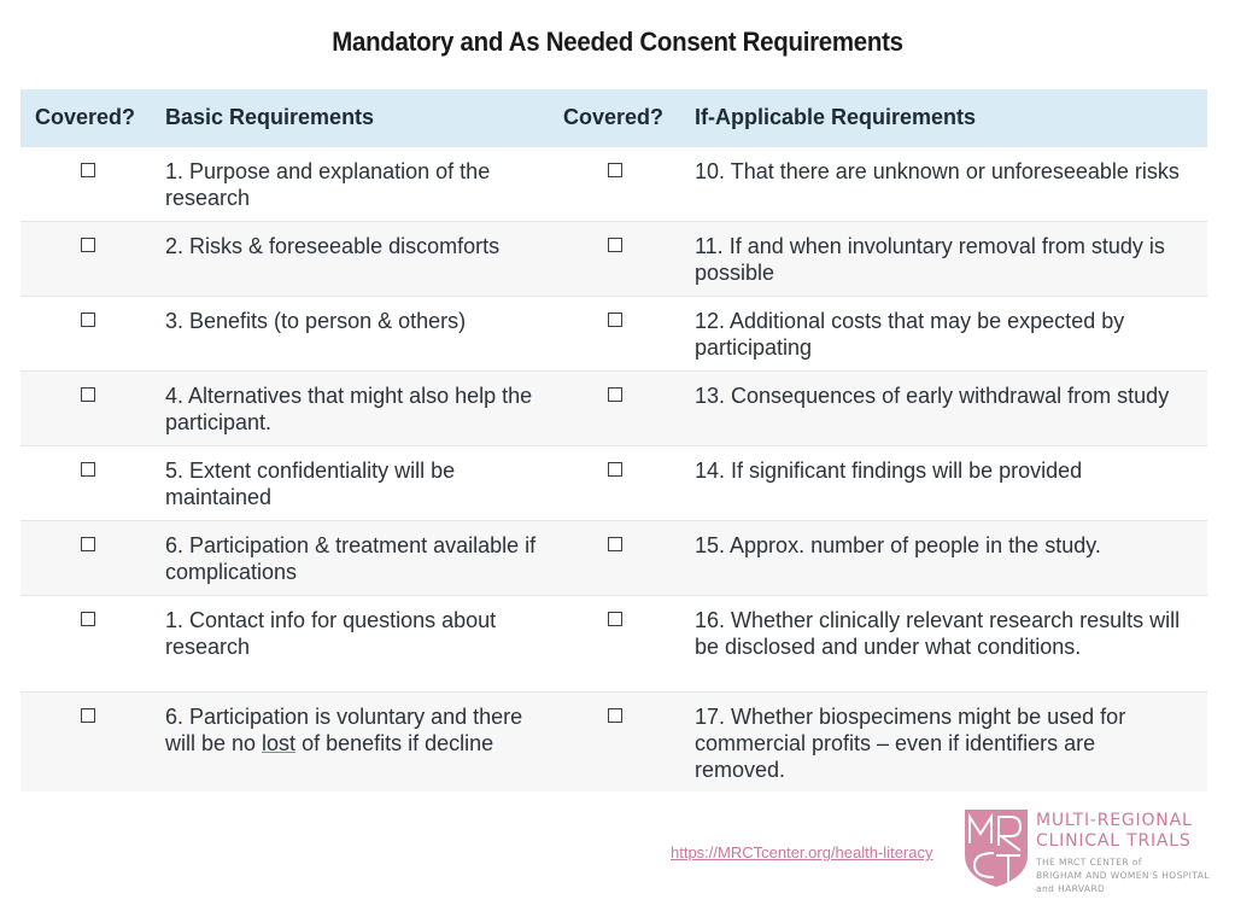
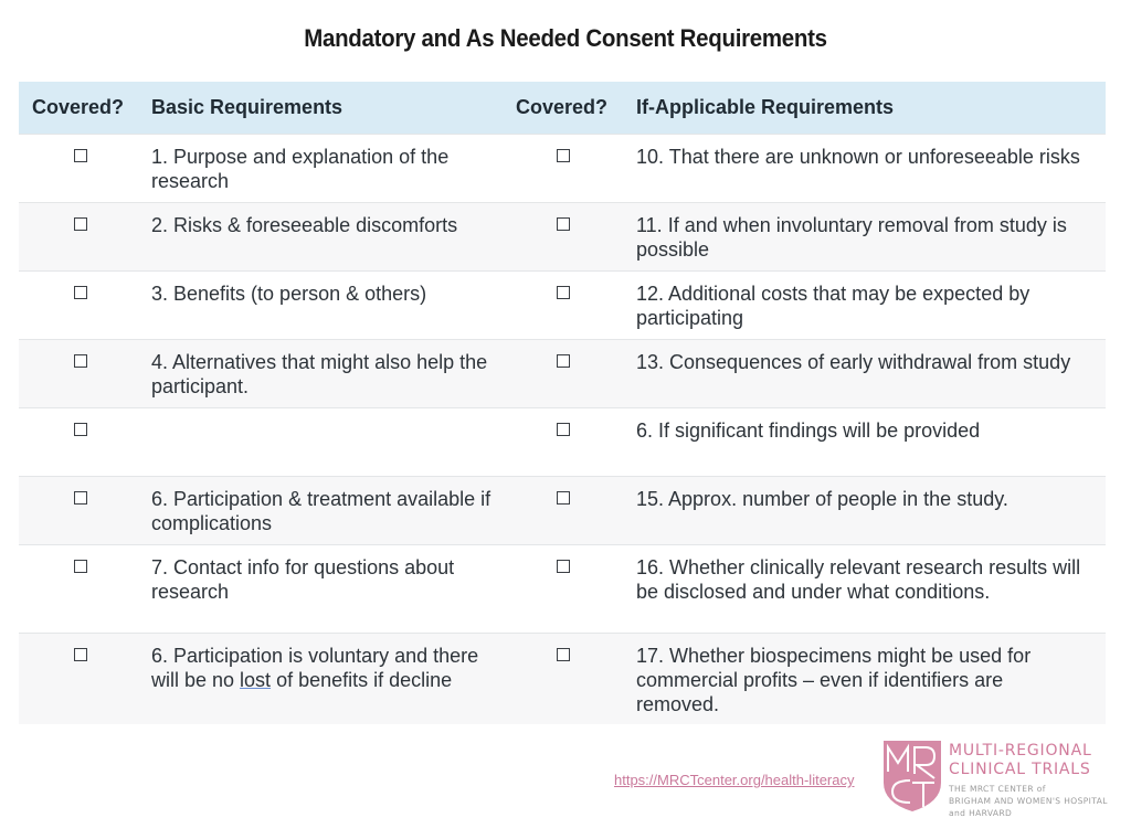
  Mandatory and As Needed Consent Requirements
  Covered?
  Basic Requirements
  Covered?
  If-Applicable Requirements
  1. Purpose and explanation of the research
  10. That there are unknown or unforeseeable risks
  2. Risks & foreseeable discomforts
  11. If and when involuntary removal from study is possible
  3. Benefits (to person & others)
  12. Additional costs that may be expected by participating
  4. Alternatives that might also help the participant.
  13. Consequences of early withdrawal from study
- 5. Extent confidentiality will be maintained
- 14. If significant findings will be provided
+ 6. If significant findings will be provided
  6. Participation & treatment available if complications
  15. Approx. number of people in the study.
- 1. Contact info for questions about research
+ 7. Contact info for questions about research
  16. Whether clinically relevant research results will be disclosed and under what conditions.
  6. Participation is voluntary and there will be no lost of benefits if decline
  17. Whether biospecimens might be used for commercial profits – even if identifiers are removed.
  https://MRCTcenter.org/health-literacy
  MULTI-REGIONAL
  CLINICAL TRIALS
  THE MRCT CENTER of
  BRIGHAM AND WOMEN'S HOSPITAL
  and HARVARD
